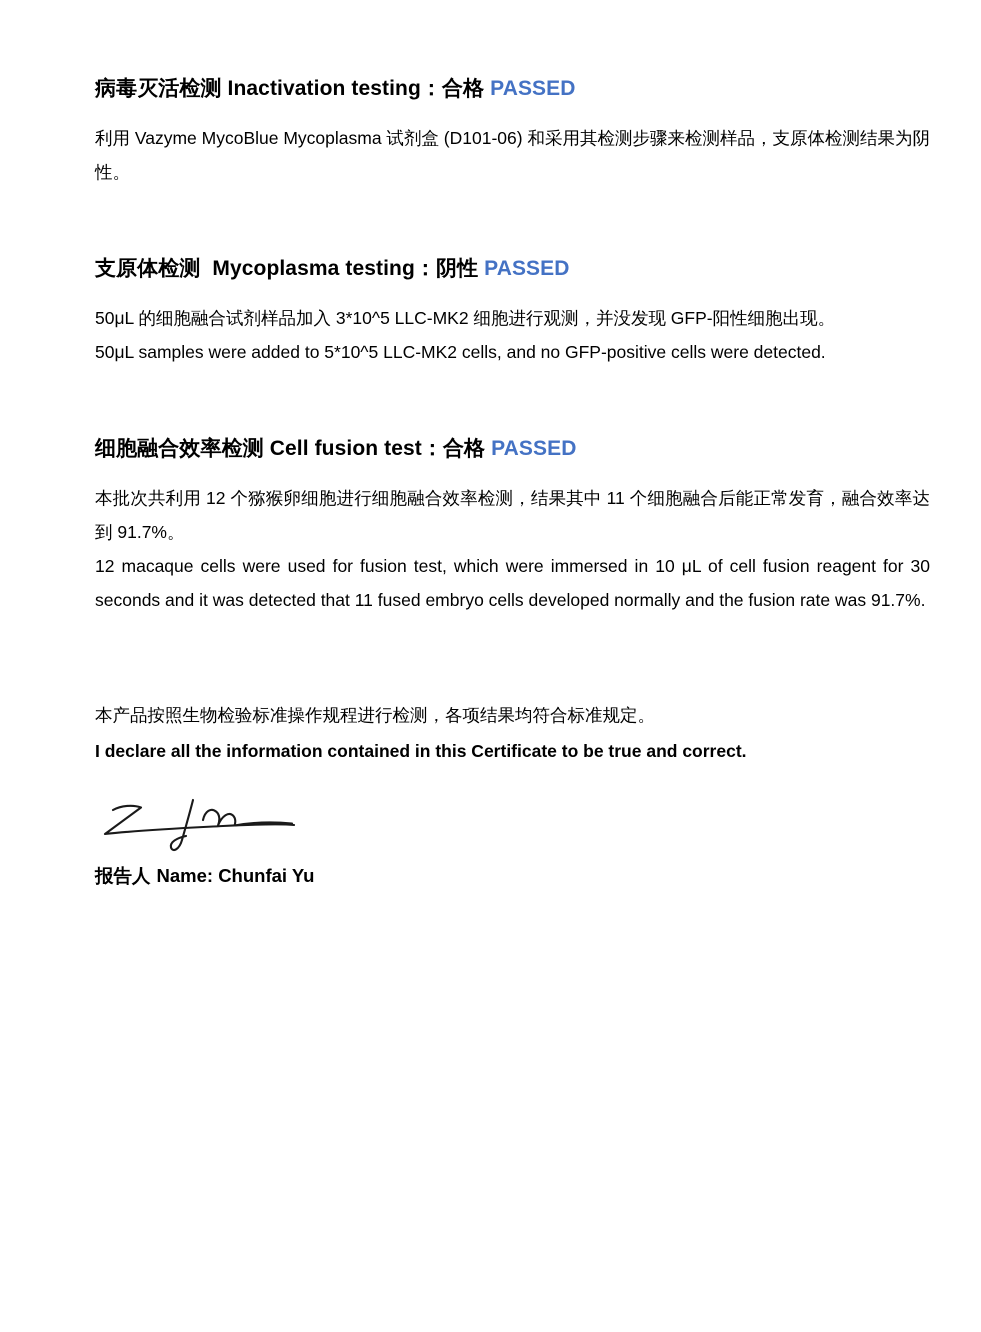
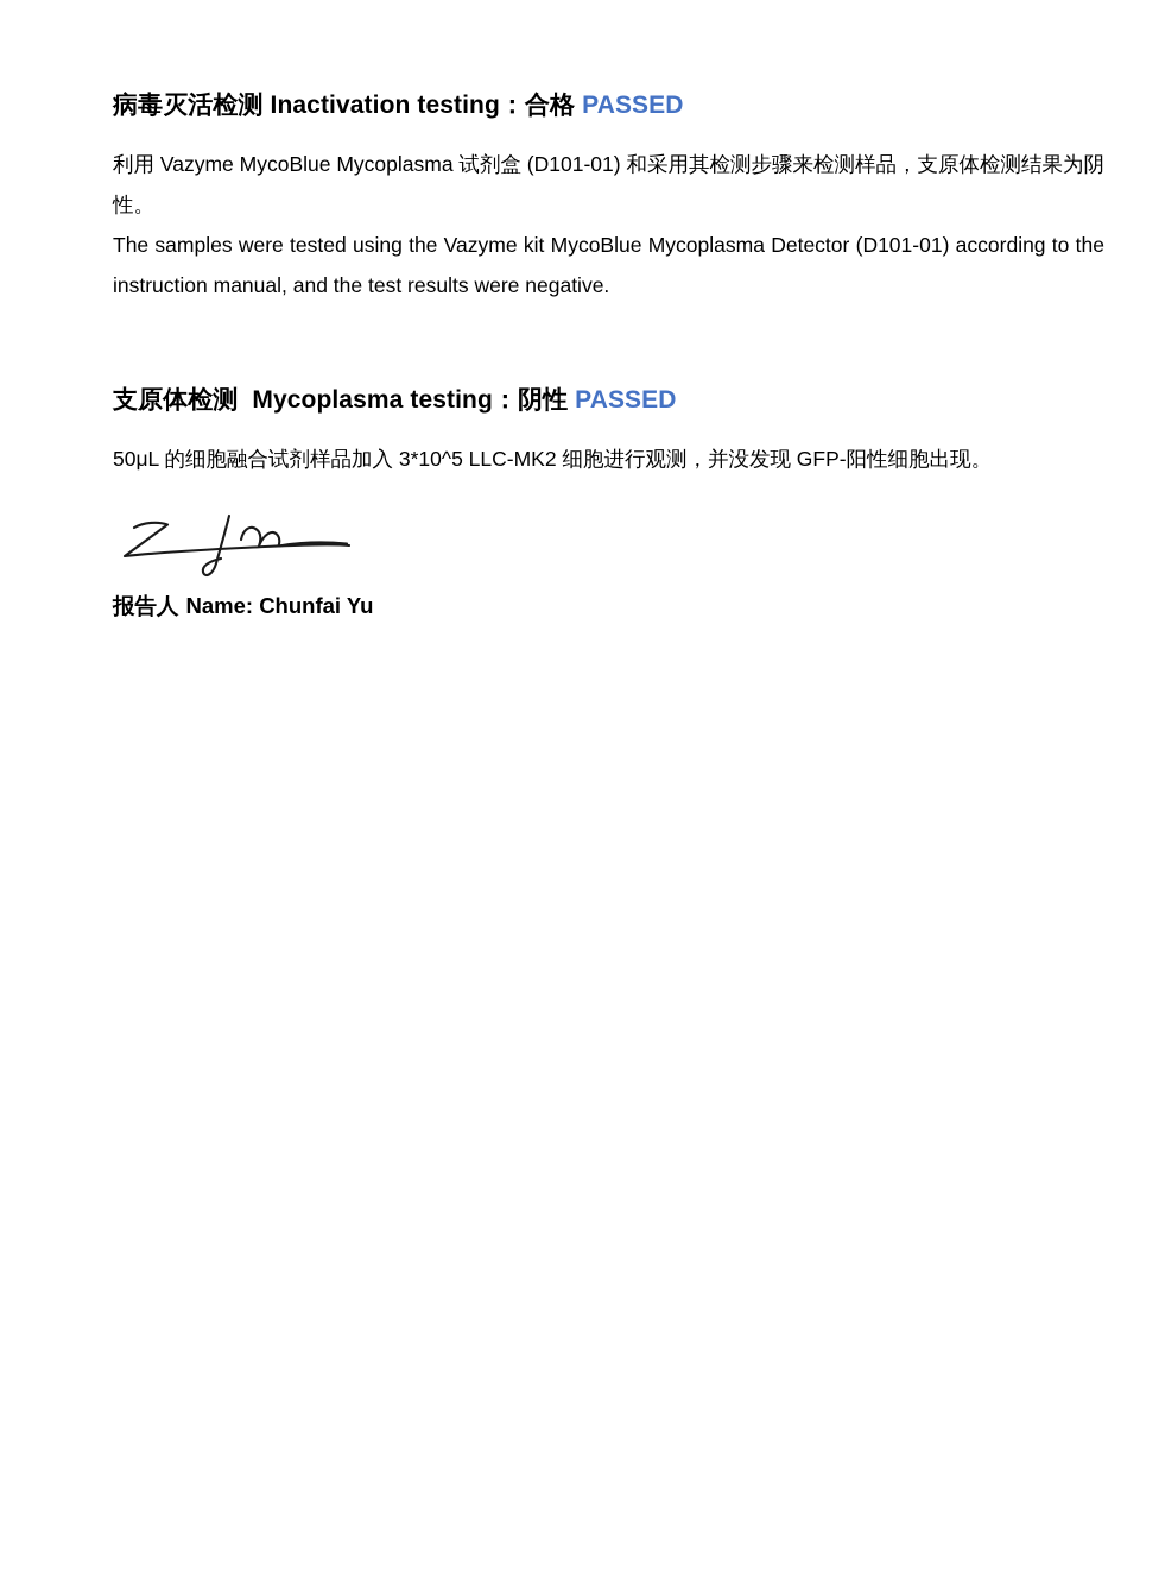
  病毒灭活检测 Inactivation testing：合格 PASSED
- 利用 Vazyme MycoBlue Mycoplasma 试剂盒 (D101-06) 和采用其检测步骤来检测样品，支原体检测结果为阴性。
+ 利用 Vazyme MycoBlue Mycoplasma 试剂盒 (D101-01) 和采用其检测步骤来检测样品，支原体检测结果为阴性。
+ The samples were tested using the Vazyme kit MycoBlue Mycoplasma Detector (D101-01) according to the instruction manual, and the test results were negative.
  支原体检测 Mycoplasma testing：阴性 PASSED
  50μL 的细胞融合试剂样品加入 3*10^5 LLC-MK2 细胞进行观测，并没发现 GFP-阳性细胞出现。
- 50μL samples were added to 5*10^5 LLC-MK2 cells, and no GFP-positive cells were detected.
- 细胞融合效率检测 Cell fusion test：合格 PASSED
- 本批次共利用 12 个猕猴卵细胞进行细胞融合效率检测，结果其中 11 个细胞融合后能正常发育，融合效率达到 91.7%。
- 12 macaque cells were used for fusion test, which were immersed in 10 μL of cell fusion reagent for 30 seconds and it was detected that 11 fused embryo cells developed normally and the fusion rate was 91.7%.
- 本产品按照生物检验标准操作规程进行检测，各项结果均符合标准规定。
- I declare all the information contained in this Certificate to be true and correct.
  报告人 Name: Chunfai Yu
